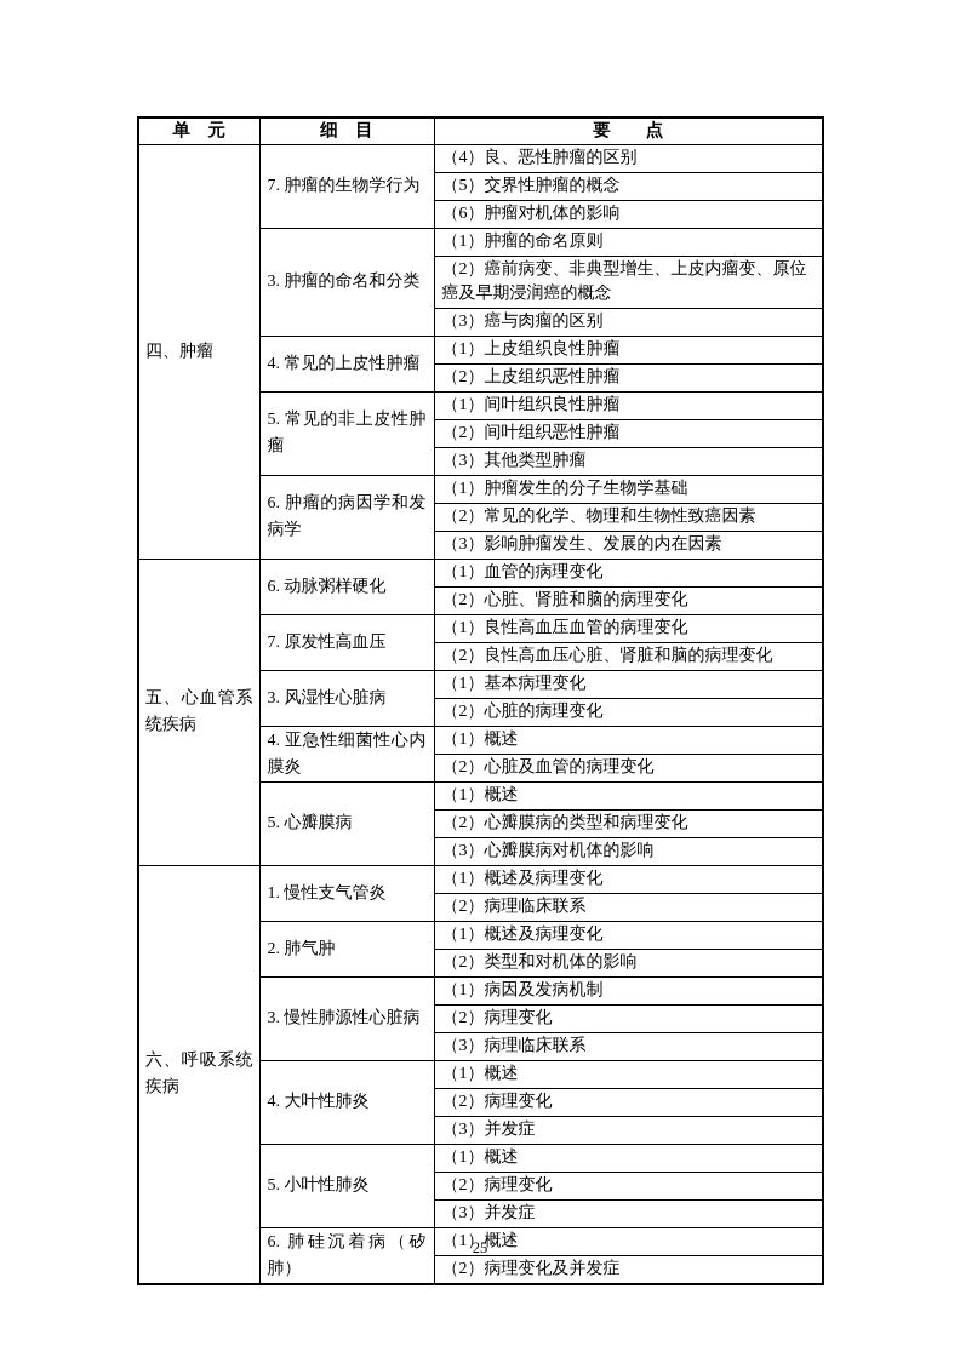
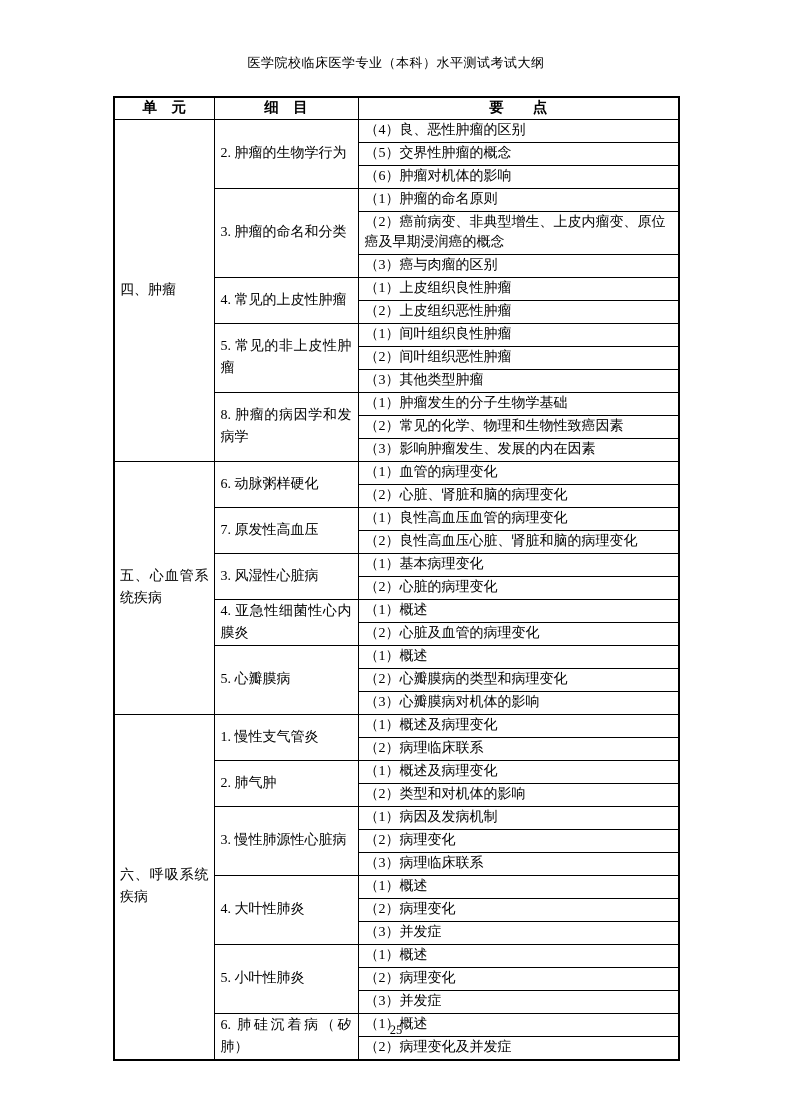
+ 医学院校临床医学专业（本科）水平测试考试大纲
  单 元	细 目	要 点
- 四、肿瘤	7. 肿瘤的生物学行为	（4）良、恶性肿瘤的区别
+ 四、肿瘤	2. 肿瘤的生物学行为	（4）良、恶性肿瘤的区别
  （5）交界性肿瘤的概念
  （6）肿瘤对机体的影响
  3. 肿瘤的命名和分类	（1）肿瘤的命名原则
  （2）癌前病变、非典型增生、上皮内瘤变、原位癌及早期浸润癌的概念
  （3）癌与肉瘤的区别
  4. 常见的上皮性肿瘤	（1）上皮组织良性肿瘤
  （2）上皮组织恶性肿瘤
  5. 常见的非上皮性肿瘤	（1）间叶组织良性肿瘤
  （2）间叶组织恶性肿瘤
  （3）其他类型肿瘤
- 6. 肿瘤的病因学和发病学	（1）肿瘤发生的分子生物学基础
+ 8. 肿瘤的病因学和发病学	（1）肿瘤发生的分子生物学基础
  （2）常见的化学、物理和生物性致癌因素
  （3）影响肿瘤发生、发展的内在因素
  五、心血管系统疾病	6. 动脉粥样硬化	（1）血管的病理变化
  （2）心脏、肾脏和脑的病理变化
  7. 原发性高血压	（1）良性高血压血管的病理变化
  （2）良性高血压心脏、肾脏和脑的病理变化
  3. 风湿性心脏病	（1）基本病理变化
  （2）心脏的病理变化
  4. 亚急性细菌性心内膜炎	（1）概述
  （2）心脏及血管的病理变化
  5. 心瓣膜病	（1）概述
  （2）心瓣膜病的类型和病理变化
  （3）心瓣膜病对机体的影响
  六、呼吸系统疾病	1. 慢性支气管炎	（1）概述及病理变化
  （2）病理临床联系
  2. 肺气肿	（1）概述及病理变化
  （2）类型和对机体的影响
  3. 慢性肺源性心脏病	（1）病因及发病机制
  （2）病理变化
  （3）病理临床联系
  4. 大叶性肺炎	（1）概述
  （2）病理变化
  （3）并发症
  5. 小叶性肺炎	（1）概述
  （2）病理变化
  （3）并发症
  6. 肺硅沉着病（矽肺）	（1）概述
  （2）病理变化及并发症
  25
